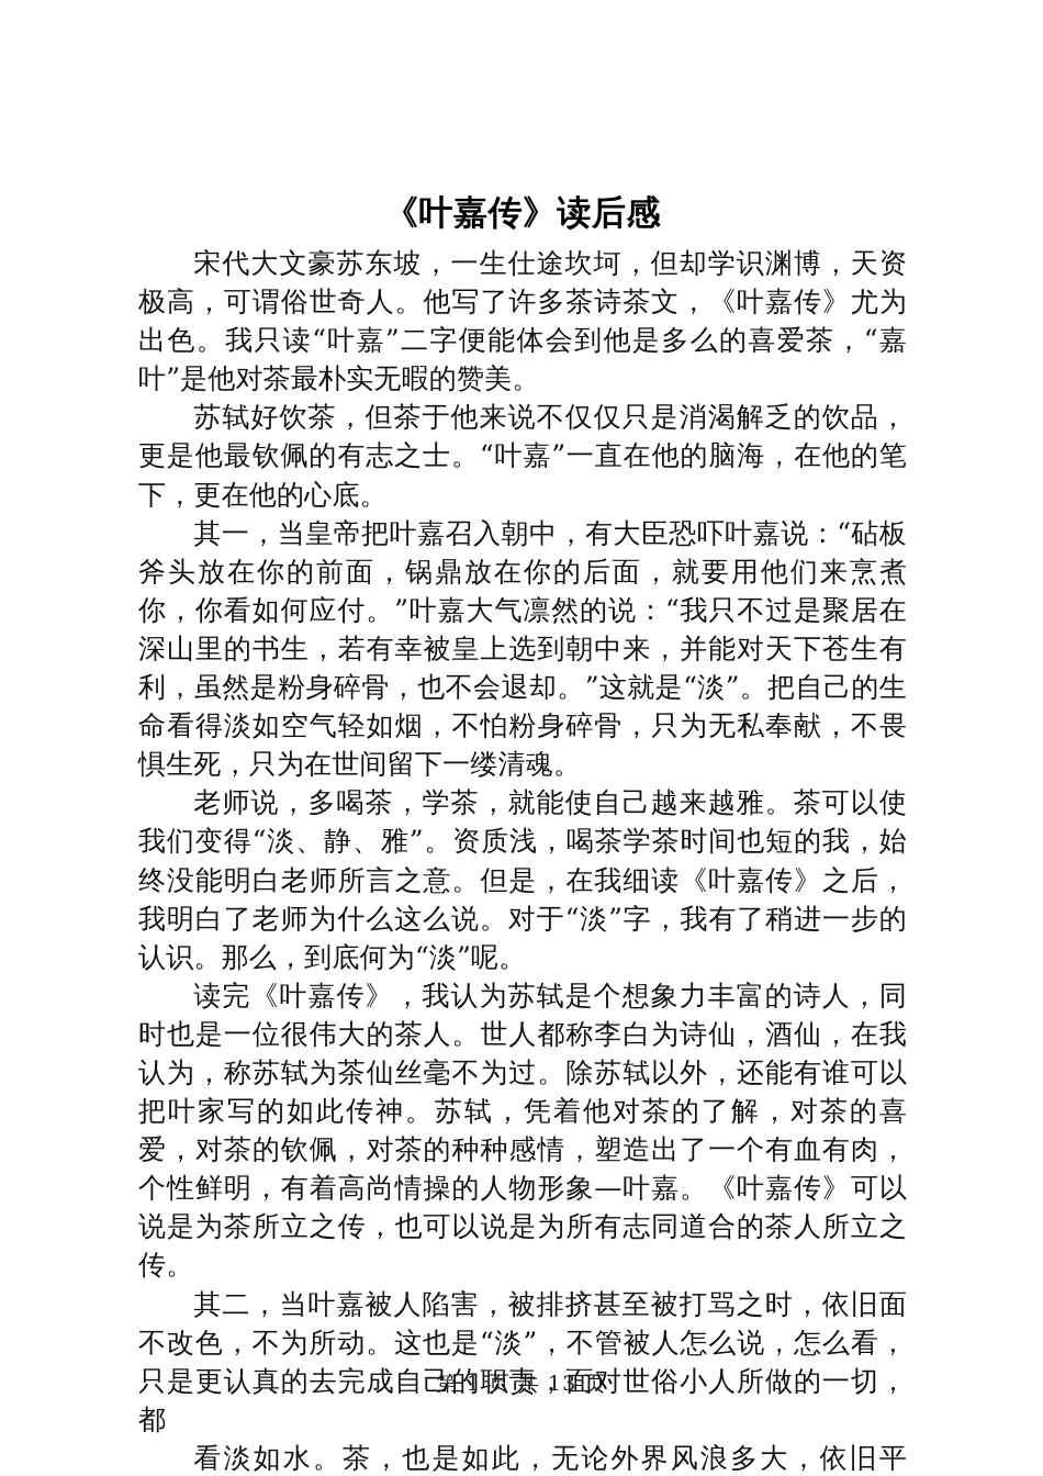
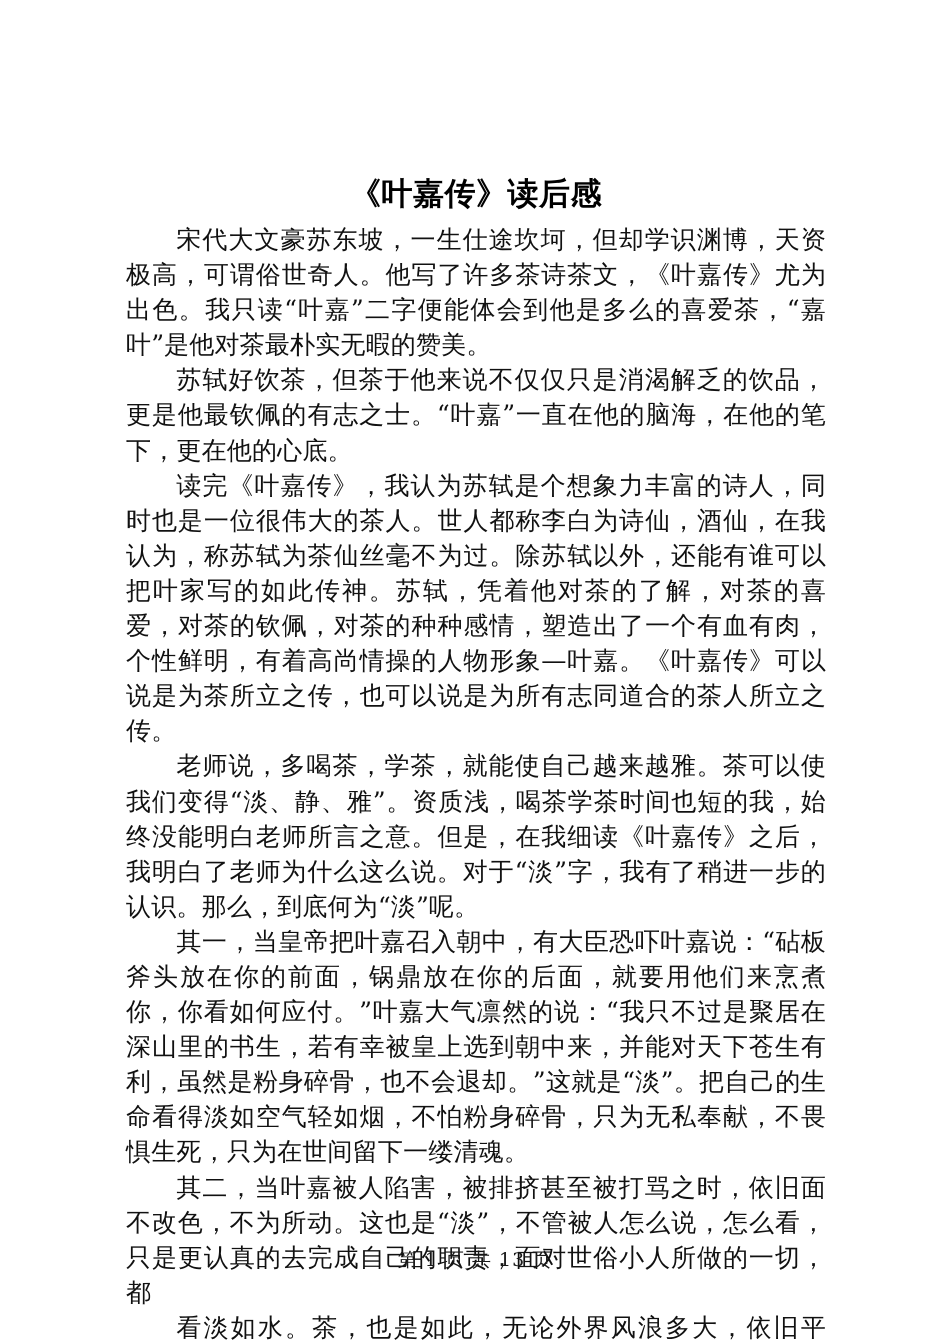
  《叶嘉传》读后感
  宋代大文豪苏东坡，一生仕途坎坷，但却学识渊博，天资极高，可谓俗世奇人。他写了许多茶诗茶文，《叶嘉传》尤为出色。我只读“叶嘉”二字便能体会到他是多么的喜爱茶，“嘉叶”是他对茶最朴实无暇的赞美。
  苏轼好饮茶，但茶于他来说不仅仅只是消渴解乏的饮品，更是他最钦佩的有志之士。“叶嘉”一直在他的脑海，在他的笔下，更在他的心底。
- 其一，当皇帝把叶嘉召入朝中，有大臣恐吓叶嘉说：“砧板斧头放在你的前面，锅鼎放在你的后面，就要用他们来烹煮你，你看如何应付。”叶嘉大气凛然的说：“我只不过是聚居在深山里的书生，若有幸被皇上选到朝中来，并能对天下苍生有利，虽然是粉身碎骨，也不会退却。”这就是“淡”。把自己的生命看得淡如空气轻如烟，不怕粉身碎骨，只为无私奉献，不畏惧生死，只为在世间留下一缕清魂。
+ 读完《叶嘉传》，我认为苏轼是个想象力丰富的诗人，同时也是一位很伟大的茶人。世人都称李白为诗仙，酒仙，在我认为，称苏轼为茶仙丝毫不为过。除苏轼以外，还能有谁可以把叶家写的如此传神。苏轼，凭着他对茶的了解，对茶的喜爱，对茶的钦佩，对茶的种种感情，塑造出了一个有血有肉，个性鲜明，有着高尚情操的人物形象—叶嘉。《叶嘉传》可以说是为茶所立之传，也可以说是为所有志同道合的茶人所立之传。
  老师说，多喝茶，学茶，就能使自己越来越雅。茶可以使我们变得“淡、静、雅”。资质浅，喝茶学茶时间也短的我，始终没能明白老师所言之意。但是，在我细读《叶嘉传》之后，我明白了老师为什么这么说。对于“淡”字，我有了稍进一步的认识。那么，到底何为“淡”呢。
- 读完《叶嘉传》，我认为苏轼是个想象力丰富的诗人，同时也是一位很伟大的茶人。世人都称李白为诗仙，酒仙，在我认为，称苏轼为茶仙丝毫不为过。除苏轼以外，还能有谁可以把叶家写的如此传神。苏轼，凭着他对茶的了解，对茶的喜爱，对茶的钦佩，对茶的种种感情，塑造出了一个有血有肉，个性鲜明，有着高尚情操的人物形象—叶嘉。《叶嘉传》可以说是为茶所立之传，也可以说是为所有志同道合的茶人所立之传。
+ 其一，当皇帝把叶嘉召入朝中，有大臣恐吓叶嘉说：“砧板斧头放在你的前面，锅鼎放在你的后面，就要用他们来烹煮你，你看如何应付。”叶嘉大气凛然的说：“我只不过是聚居在深山里的书生，若有幸被皇上选到朝中来，并能对天下苍生有利，虽然是粉身碎骨，也不会退却。”这就是“淡”。把自己的生命看得淡如空气轻如烟，不怕粉身碎骨，只为无私奉献，不畏惧生死，只为在世间留下一缕清魂。
  其二，当叶嘉被人陷害，被排挤甚至被打骂之时，依旧面不改色，不为所动。这也是“淡”，不管被人怎么说，怎么看，只是更认真的去完成自己的职责，面对世俗小人所做的一切，都
  看淡如水。茶，也是如此，无论外界风浪多大，依旧平
  第 1 页 共 13 页
